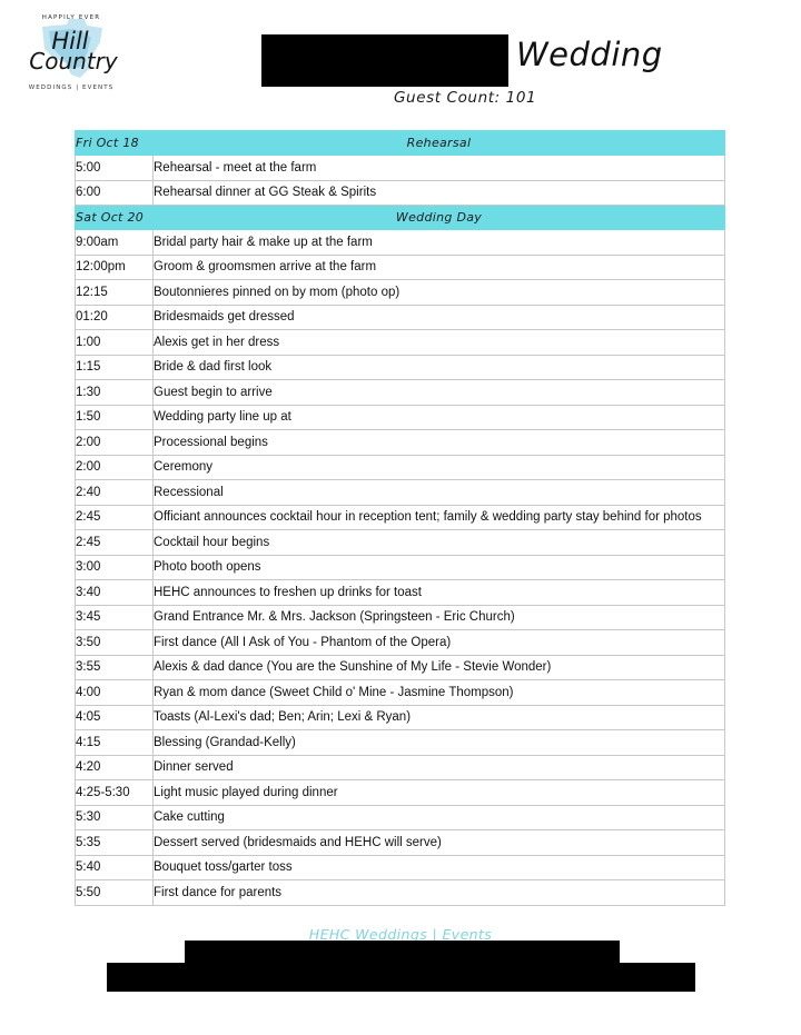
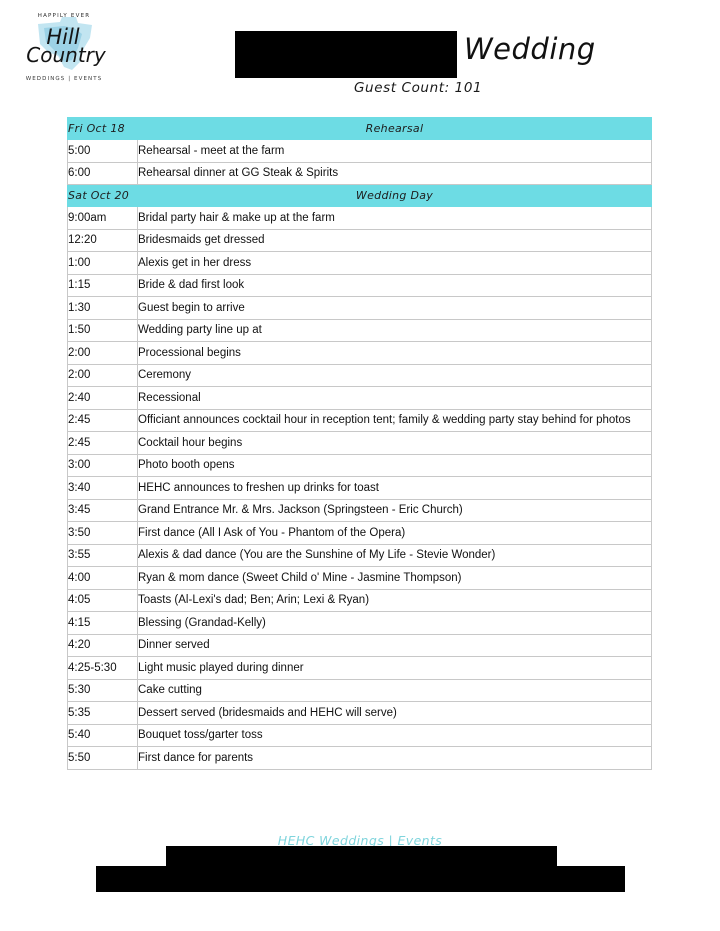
  Hill
  Country
  Wedding
  Guest Count: 101
  Fri Oct 18	Rehearsal
  5:00	Rehearsal - meet at the farm
  6:00	Rehearsal dinner at GG Steak & Spirits
  Sat Oct 20	Wedding Day
  9:00am	Bridal party hair & make up at the farm
- 12:00pm	Groom & groomsmen arrive at the farm
- 12:15	Boutonnieres pinned on by mom (photo op)
- 01:20	Bridesmaids get dressed
+ 12:20	Bridesmaids get dressed
  1:00	Alexis get in her dress
  1:15	Bride & dad first look
  1:30	Guest begin to arrive
  1:50	Wedding party line up at
  2:00	Processional begins
  2:00	Ceremony
  2:40	Recessional
  2:45	Officiant announces cocktail hour in reception tent; family & wedding party stay behind for photos
  2:45	Cocktail hour begins
  3:00	Photo booth opens
  3:40	HEHC announces to freshen up drinks for toast
  3:45	Grand Entrance Mr. & Mrs. Jackson (Springsteen - Eric Church)
  3:50	First dance (All I Ask of You - Phantom of the Opera)
  3:55	Alexis & dad dance (You are the Sunshine of My Life - Stevie Wonder)
  4:00	Ryan & mom dance (Sweet Child o' Mine - Jasmine Thompson)
  4:05	Toasts (Al-Lexi's dad; Ben; Arin; Lexi & Ryan)
  4:15	Blessing (Grandad-Kelly)
  4:20	Dinner served
  4:25-5:30	Light music played during dinner
  5:30	Cake cutting
  5:35	Dessert served (bridesmaids and HEHC will serve)
  5:40	Bouquet toss/garter toss
  5:50	First dance for parents
  HEHC Weddings | Events
